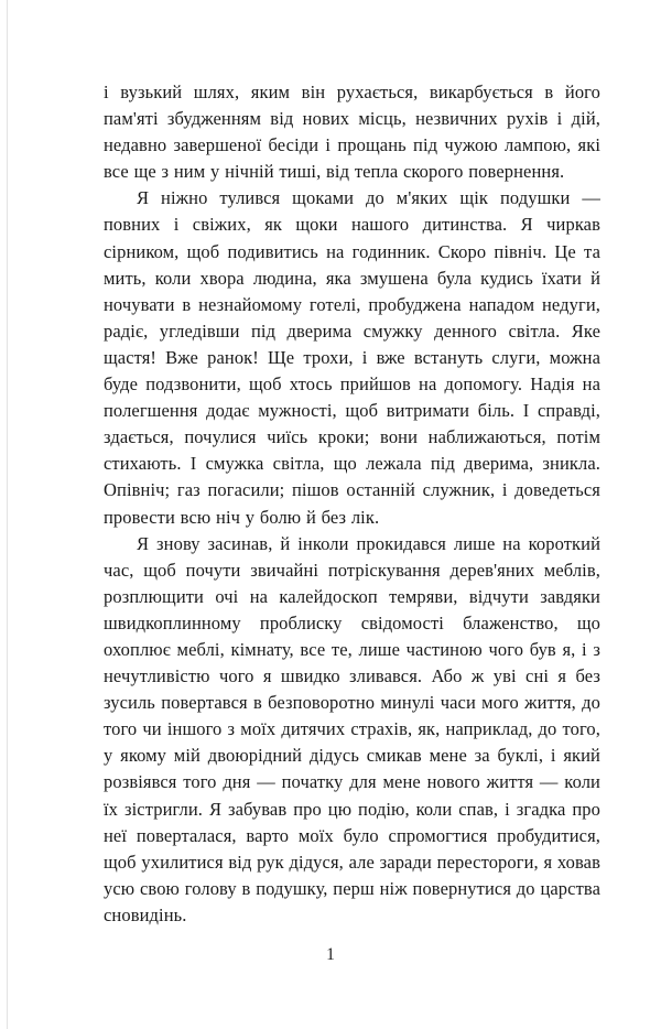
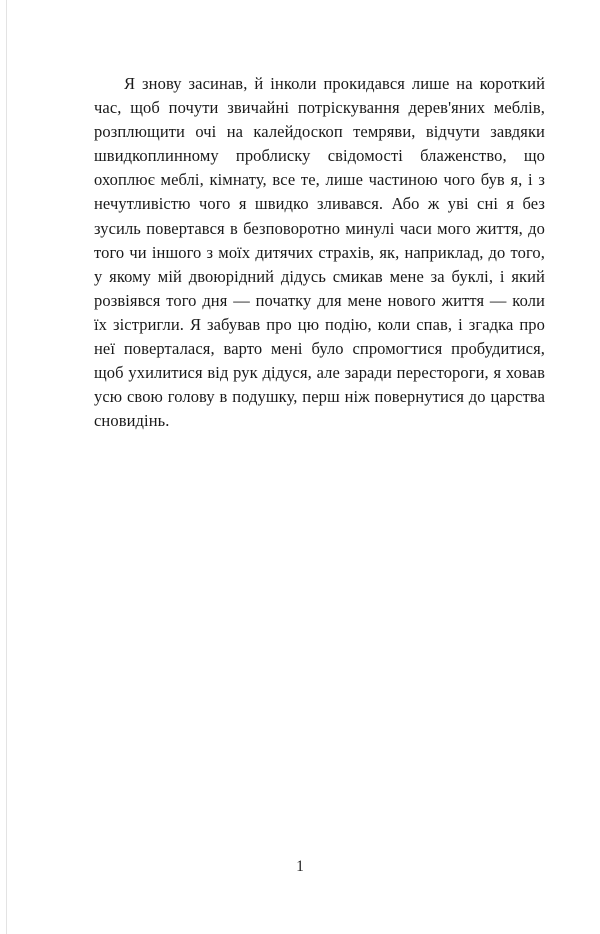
- і вузький шлях, яким він рухається, викарбується в його пам'яті збудженням від нових місць, незвичних рухів і дій, недавно завершеної бесіди і прощань під чужою лампою, які все ще з ним у нічній тиші, від тепла скорого повернення.
- Я ніжно тулився щоками до м'яких щік подушки — повних і свіжих, як щоки нашого дитинства. Я чиркав сірником, щоб подивитись на годинник. Скоро північ. Це та мить, коли хвора людина, яка змушена була кудись їхати й ночувати в незнайомому готелі, пробуджена нападом недуги, радіє, угледівши під дверима смужку денного світла. Яке щастя! Вже ранок! Ще трохи, і вже встануть слуги, можна буде подзвонити, щоб хтось прийшов на допомогу. Надія на полегшення додає мужності, щоб витримати біль. І справді, здається, почулися чиїсь кроки; вони наближаються, потім стихають. І смужка світла, що лежала під дверима, зникла. Опівніч; газ погасили; пішов останній служник, і доведеться провести всю ніч у болю й без лік.
- Я знову засинав, й інколи прокидався лише на короткий час, щоб почути звичайні потріскування дерев'яних меблів, розплющити очі на калейдоскоп темряви, відчути завдяки швидкоплинному проблиску свідомості блаженство, що охоплює меблі, кімнату, все те, лише частиною чого був я, і з нечутливістю чого я швидко зливався. Або ж уві сні я без зусиль повертався в безповоротно минулі часи мого життя, до того чи іншого з моїх дитячих страхів, як, наприклад, до того, у якому мій двоюрідний дідусь смикав мене за буклі, і який розвіявся того дня — початку для мене нового життя — коли їх зістригли. Я забував про цю подію, коли спав, і згадка про неї поверталася, варто моїх було спромогтися пробудитися, щоб ухилитися від рук дідуся, але заради перестороги, я ховав усю свою голову в подушку, перш ніж повернутися до царства сновидінь.
+ Я знову засинав, й інколи прокидався лише на короткий час, щоб почути звичайні потріскування дерев'яних меблів, розплющити очі на калейдоскоп темряви, відчути завдяки швидкоплинному проблиску свідомості блаженство, що охоплює меблі, кімнату, все те, лише частиною чого був я, і з нечутливістю чого я швидко зливався. Або ж уві сні я без зусиль повертався в безповоротно минулі часи мого життя, до того чи іншого з моїх дитячих страхів, як, наприклад, до того, у якому мій двоюрідний дідусь смикав мене за буклі, і який розвіявся того дня — початку для мене нового життя — коли їх зістригли. Я забував про цю подію, коли спав, і згадка про неї поверталася, варто мені було спромогтися пробудитися, щоб ухилитися від рук дідуся, але заради перестороги, я ховав усю свою голову в подушку, перш ніж повернутися до царства сновидінь.
  1
